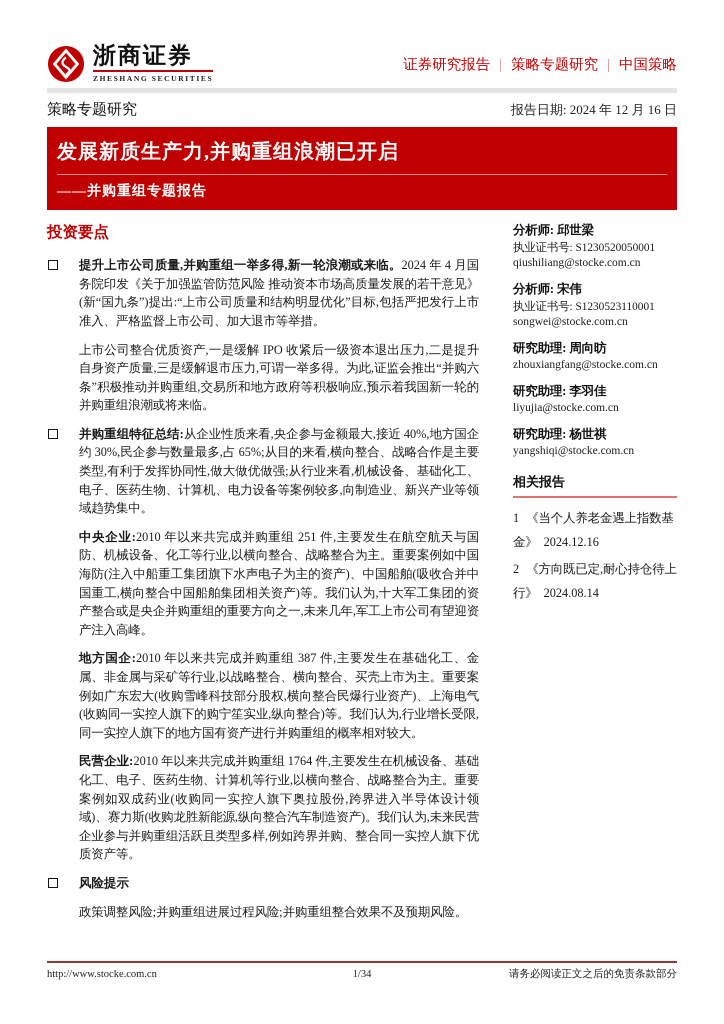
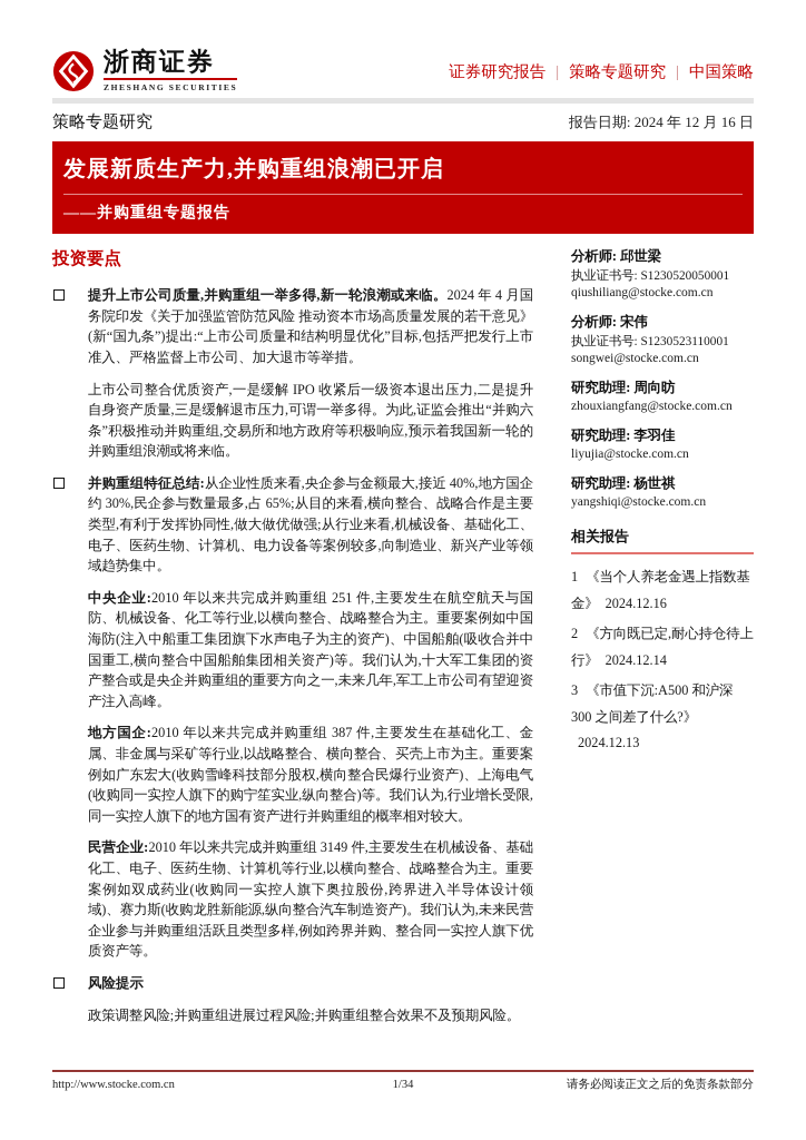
  浙商证券
  ZHESHANG SECURITIES
  证券研究报告 | 策略专题研究 | 中国策略
  策略专题研究
  报告日期: 2024 年 12 月 16 日
  发展新质生产力,并购重组浪潮已开启
  ——并购重组专题报告
  投资要点
  提升上市公司质量,并购重组一举多得,新一轮浪潮或来临。2024 年 4 月国务院印发《关于加强监管防范风险 推动资本市场高质量发展的若干意见》(新“国九条”)提出:“上市公司质量和结构明显优化”目标,包括严把发行上市准入、严格监督上市公司、加大退市等举措。
  上市公司整合优质资产,一是缓解 IPO 收紧后一级资本退出压力,二是提升自身资产质量,三是缓解退市压力,可谓一举多得。为此,证监会推出“并购六条”积极推动并购重组,交易所和地方政府等积极响应,预示着我国新一轮的并购重组浪潮或将来临。
  并购重组特征总结:从企业性质来看,央企参与金额最大,接近 40%,地方国企约 30%,民企参与数量最多,占 65%;从目的来看,横向整合、战略合作是主要类型,有利于发挥协同性,做大做优做强;从行业来看,机械设备、基础化工、电子、医药生物、计算机、电力设备等案例较多,向制造业、新兴产业等领域趋势集中。
  中央企业:2010 年以来共完成并购重组 251 件,主要发生在航空航天与国防、机械设备、化工等行业,以横向整合、战略整合为主。重要案例如中国海防(注入中船重工集团旗下水声电子为主的资产)、中国船舶(吸收合并中国重工,横向整合中国船舶集团相关资产)等。我们认为,十大军工集团的资产整合或是央企并购重组的重要方向之一,未来几年,军工上市公司有望迎资产注入高峰。
  地方国企:2010 年以来共完成并购重组 387 件,主要发生在基础化工、金属、非金属与采矿等行业,以战略整合、横向整合、买壳上市为主。重要案例如广东宏大(收购雪峰科技部分股权,横向整合民爆行业资产)、上海电气(收购同一实控人旗下的购宁笙实业,纵向整合)等。我们认为,行业增长受限,同一实控人旗下的地方国有资产进行并购重组的概率相对较大。
- 民营企业:2010 年以来共完成并购重组 1764 件,主要发生在机械设备、基础化工、电子、医药生物、计算机等行业,以横向整合、战略整合为主。重要案例如双成药业(收购同一实控人旗下奥拉股份,跨界进入半导体设计领域)、赛力斯(收购龙胜新能源,纵向整合汽车制造资产)。我们认为,未来民营企业参与并购重组活跃且类型多样,例如跨界并购、整合同一实控人旗下优质资产等。
+ 民营企业:2010 年以来共完成并购重组 3149 件,主要发生在机械设备、基础化工、电子、医药生物、计算机等行业,以横向整合、战略整合为主。重要案例如双成药业(收购同一实控人旗下奥拉股份,跨界进入半导体设计领域)、赛力斯(收购龙胜新能源,纵向整合汽车制造资产)。我们认为,未来民营企业参与并购重组活跃且类型多样,例如跨界并购、整合同一实控人旗下优质资产等。
  风险提示
  政策调整风险;并购重组进展过程风险;并购重组整合效果不及预期风险。
  分析师: 邱世梁
  执业证书号: S1230520050001
  qiushiliang@stocke.com.cn
  分析师: 宋伟
  执业证书号: S1230523110001
  songwei@stocke.com.cn
  研究助理: 周向昉
  zhouxiangfang@stocke.com.cn
  研究助理: 李羽佳
  liyujia@stocke.com.cn
  研究助理: 杨世祺
  yangshiqi@stocke.com.cn
  相关报告
  1 《当个人养老金遇上指数基金》 2024.12.16
- 2 《方向既已定,耐心持仓待上行》 2024.08.14
+ 2 《方向既已定,耐心持仓待上行》 2024.12.14
+ 3 《市值下沉:A500 和沪深 300 之间差了什么?》2024.12.13
  http://www.stocke.com.cn
  1/34
  请务必阅读正文之后的免责条款部分
